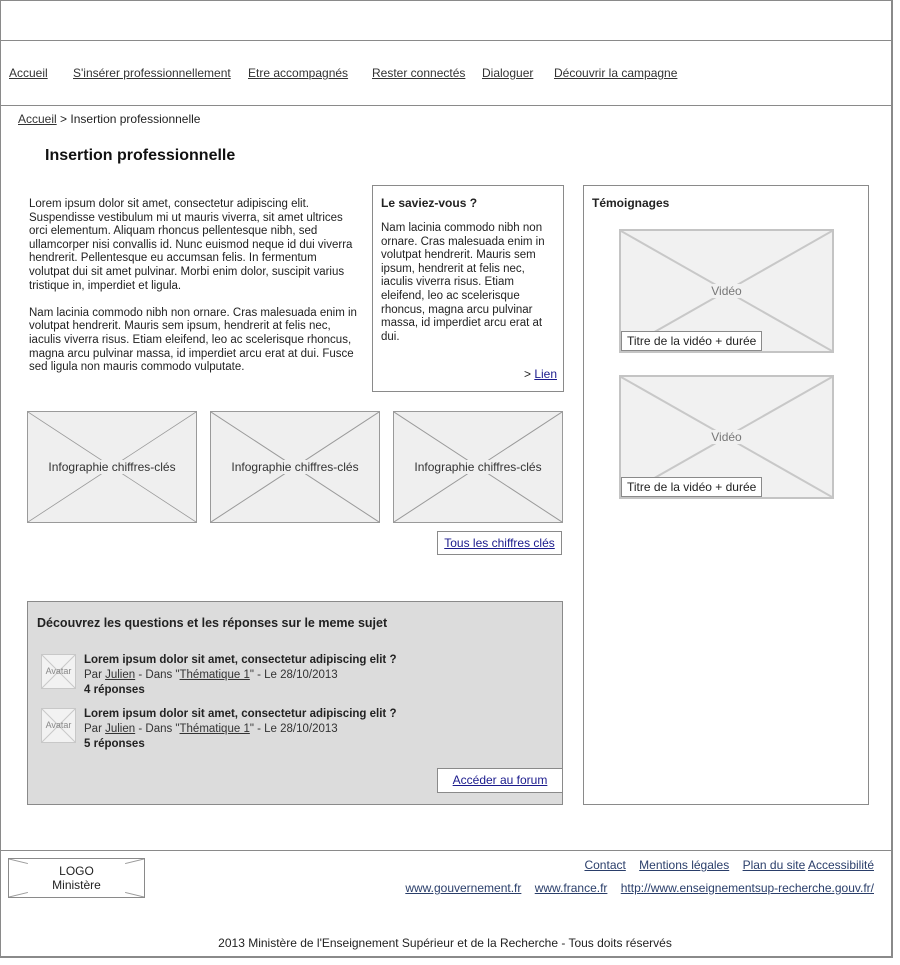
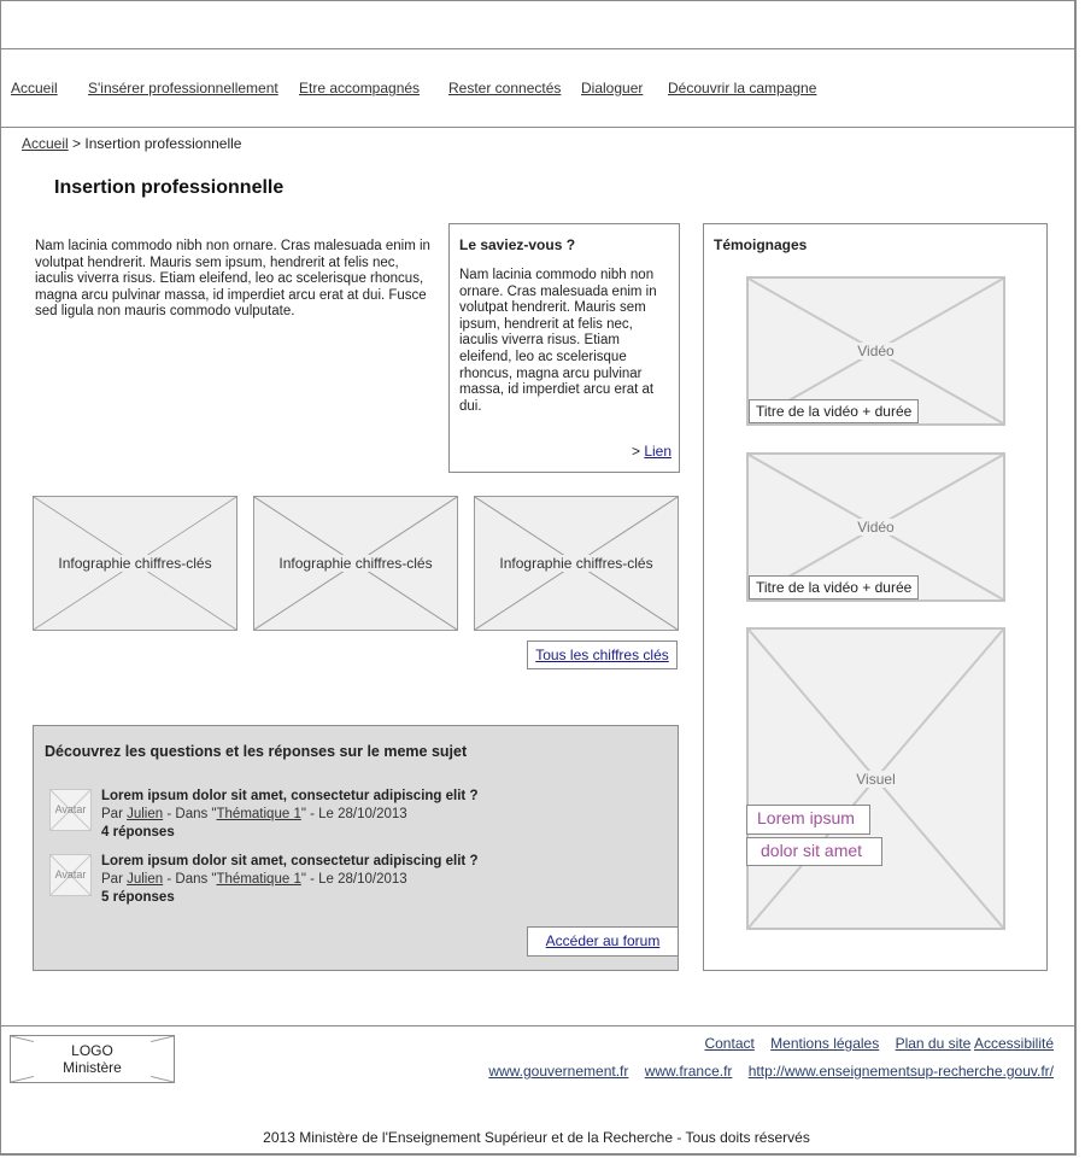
  Accueil
  S'insérer professionnellement
  Etre accompagnés
  Rester connectés
  Dialoguer
  Découvrir la campagne
  Accueil > Insertion professionnelle
  Insertion professionnelle
- Lorem ipsum dolor sit amet, consectetur adipiscing elit. Suspendisse vestibulum mi ut mauris viverra, sit amet ultrices orci elementum. Aliquam rhoncus pellentesque nibh, sed ullamcorper nisi convallis id. Nunc euismod neque id dui viverra hendrerit. Pellentesque eu accumsan felis. In fermentum volutpat dui sit amet pulvinar. Morbi enim dolor, suscipit varius tristique in, imperdiet et ligula.
  Nam lacinia commodo nibh non ornare. Cras malesuada enim in volutpat hendrerit. Mauris sem ipsum, hendrerit at felis nec, iaculis viverra risus. Etiam eleifend, leo ac scelerisque rhoncus, magna arcu pulvinar massa, id imperdiet arcu erat at dui. Fusce sed ligula non mauris commodo vulputate.
  Le saviez-vous ?
  Nam lacinia commodo nibh non ornare. Cras malesuada enim in volutpat hendrerit. Mauris sem ipsum, hendrerit at felis nec, iaculis viverra risus. Etiam eleifend, leo ac scelerisque rhoncus, magna arcu pulvinar massa, id imperdiet arcu erat at dui.
  > Lien
  Infographie chiffres-clés
  Infographie chiffres-clés
  Infographie chiffres-clés
  Tous les chiffres clés
  Découvrez les questions et les réponses sur le meme sujet
  Avatar
  Lorem ipsum dolor sit amet, consectetur adipiscing elit ?
  Par Julien - Dans "Thématique 1" - Le 28/10/2013
  4 réponses
  Avatar
  Lorem ipsum dolor sit amet, consectetur adipiscing elit ?
  Par Julien - Dans "Thématique 1" - Le 28/10/2013
  5 réponses
  Accéder au forum
  Témoignages
  Vidéo
  Titre de la vidéo + durée
  Vidéo
  Titre de la vidéo + durée
+ Visuel
+ Lorem ipsum
+ dolor sit amet
  LOGO
  Ministère
  Contact Mentions légales Plan du site Accessibilité
  www.gouvernement.fr www.france.fr http://www.enseignementsup-recherche.gouv.fr/
  2013 Ministère de l'Enseignement Supérieur et de la Recherche - Tous doits réservés
